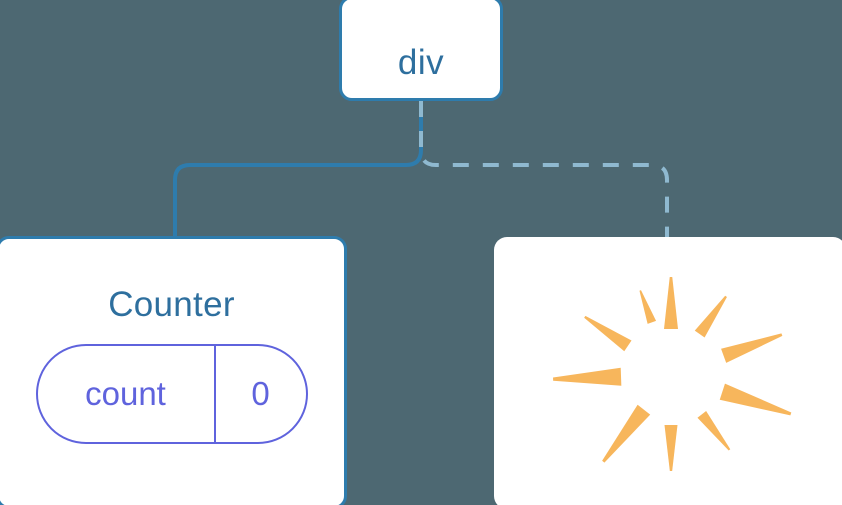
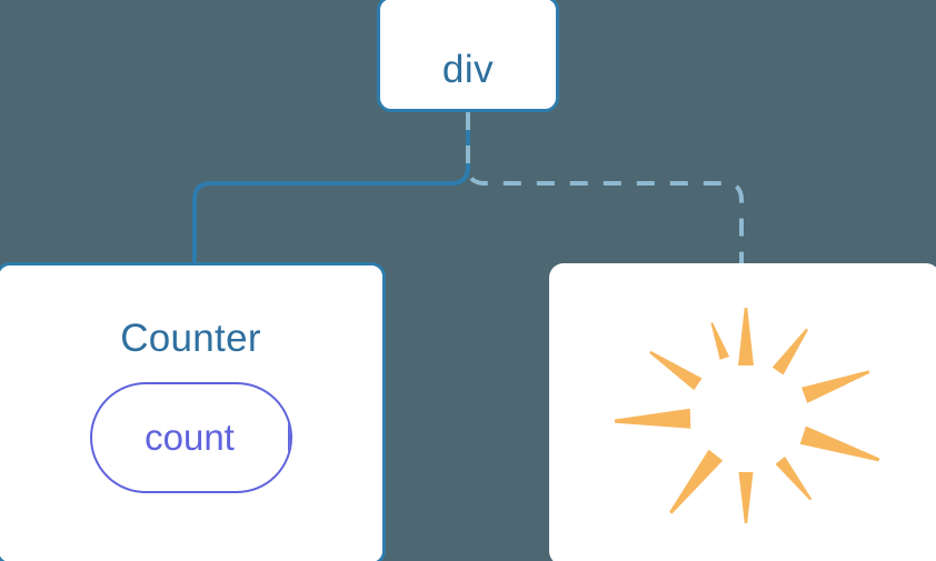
  div
  Counter
  count
- 0
